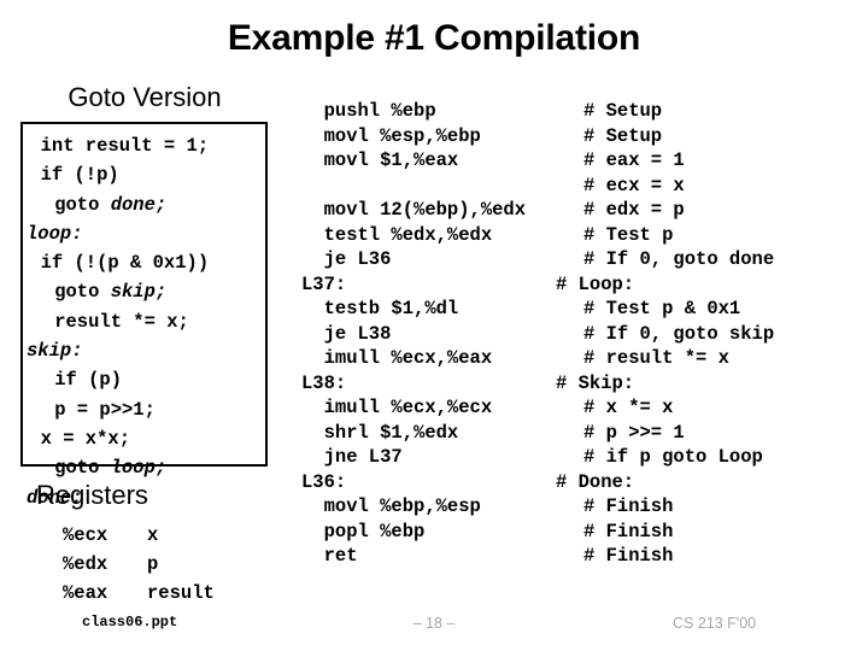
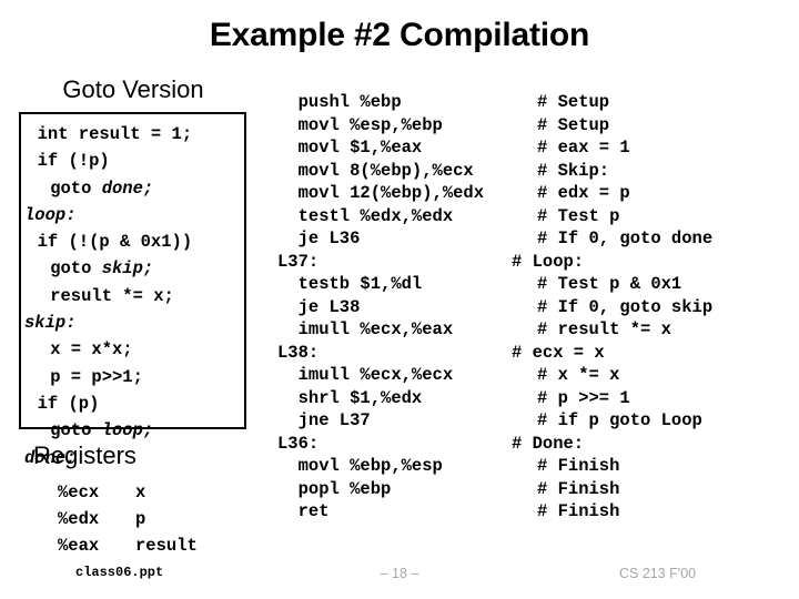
- Example #1 Compilation
+ Example #2 Compilation
  Goto Version
  int result = 1;
  if (!p)
  goto done;
  loop:
  if (!(p & 0x1))
  goto skip;
  result *= x;
  skip:
- if (p)
+ x = x*x;
  p = p>>1;
- x = x*x;
+ if (p)
  goto loop;
  done:
  Registers
  %ecx	x
  %edx	p
  %eax	result
  pushl %ebp
  # Setup
  movl %esp,%ebp
  # Setup
  movl $1,%eax
  # eax = 1
+ movl 8(%ebp),%ecx
- # ecx = x
+ # Skip:
  movl 12(%ebp),%edx
  # edx = p
  testl %edx,%edx
  # Test p
  je L36
  # If 0, goto done
  L37:
  # Loop:
  testb $1,%dl
  # Test p & 0x1
  je L38
  # If 0, goto skip
  imull %ecx,%eax
  # result *= x
  L38:
- # Skip:
+ # ecx = x
  imull %ecx,%ecx
  # x *= x
  shrl $1,%edx
  # p >>= 1
  jne L37
  # if p goto Loop
  L36:
  # Done:
  movl %ebp,%esp
  # Finish
  popl %ebp
  # Finish
  ret
  # Finish
  class06.ppt
  – 18 –
  CS 213 F'00
